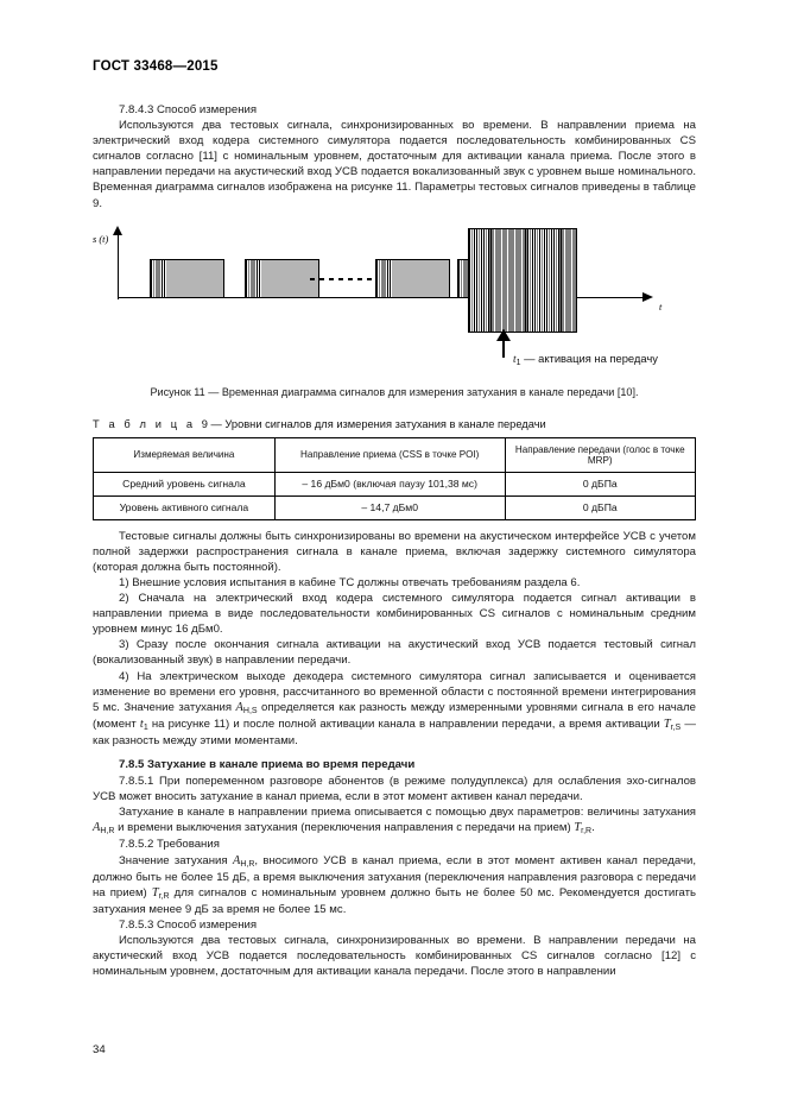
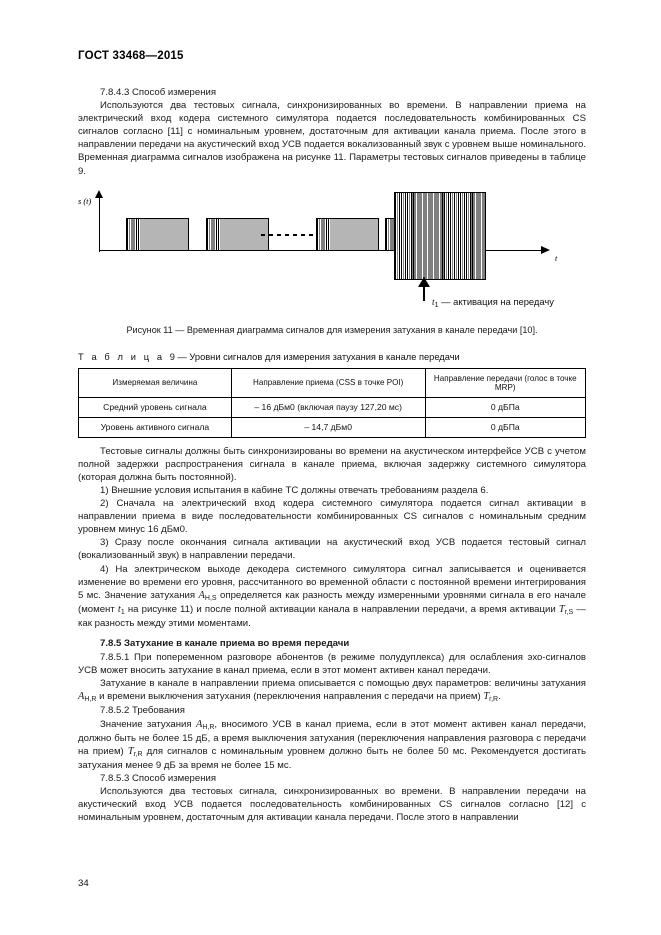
  ГОСТ 33468—2015
  7.8.4.3 Способ измерения
  Используются два тестовых сигнала, синхронизированных во времени. В направлении приема на электрический вход кодера системного симулятора подается последовательность комбинированных CS сигналов согласно [11] с номинальным уровнем, достаточным для активации канала приема. После этого в направлении передачи на акустический вход УСВ подается вокализованный звук с уровнем выше номинального. Временная диаграмма сигналов изображена на рисунке 11. Параметры тестовых сигналов приведены в таблице 9.
  s (t)
  t
  t — активация на передачу
  Рисунок 11 — Временная диаграмма сигналов для измерения затухания в канале передачи [10].
  Т а б л и ц а 9 — Уровни сигналов для измерения затухания в канале передачи
  Измеряемая величина	Направление приема (CSS в точке POI)	Направление передачи (голос в точке MRP)
- Средний уровень сигнала	– 16 дБм0 (включая паузу 101,38 мс)	0 дБПа
+ Средний уровень сигнала	– 16 дБм0 (включая паузу 127,20 мс)	0 дБПа
  Уровень активного сигнала	– 14,7 дБм0	0 дБПа
  Тестовые сигналы должны быть синхронизированы во времени на акустическом интерфейсе УСВ с учетом полной задержки распространения сигнала в канале приема, включая задержку системного симулятора (которая должна быть постоянной).
  1) Внешние условия испытания в кабине ТС должны отвечать требованиям раздела 6.
  2) Сначала на электрический вход кодера системного симулятора подается сигнал активации в направлении приема в виде последовательности комбинированных CS сигналов с номинальным средним уровнем минус 16 дБм0.
  3) Сразу после окончания сигнала активации на акустический вход УСВ подается тестовый сигнал (вокализованный звук) в направлении передачи.
  4) На электрическом выходе декодера системного симулятора сигнал записывается и оценивается изменение во времени его уровня, рассчитанного во временной области с постоянной времени интегрирования 5 мс. Значение затухания A определяется как разность между измеренными уровнями сигнала в его начале (момент t на рисунке 11) и после полной активации канала в направлении передачи, а время активации T — как разность между этими моментами.
  7.8.5 Затухание в канале приема во время передачи
  7.8.5.1 При попеременном разговоре абонентов (в режиме полудуплекса) для ослабления эхо-сигналов УСВ может вносить затухание в канал приема, если в этот момент активен канал передачи.
  Затухание в канале в направлении приема описывается с помощью двух параметров: величины затухания A и времени выключения затухания (переключения направления с передачи на прием) T .
  7.8.5.2 Требования
  Значение затухания A , вносимого УСВ в канал приема, если в этот момент активен канал передачи, должно быть не более 15 дБ, а время выключения затухания (переключения направления разговора с передачи на прием) T для сигналов с номинальным уровнем должно быть не более 50 мс. Рекомендуется достигать затухания менее 9 дБ за время не более 15 мс.
  7.8.5.3 Способ измерения
  Используются два тестовых сигнала, синхронизированных во времени. В направлении передачи на акустический вход УСВ подается последовательность комбинированных CS сигналов согласно [12] с номинальным уровнем, достаточным для активации канала передачи. После этого в направлении
  34
